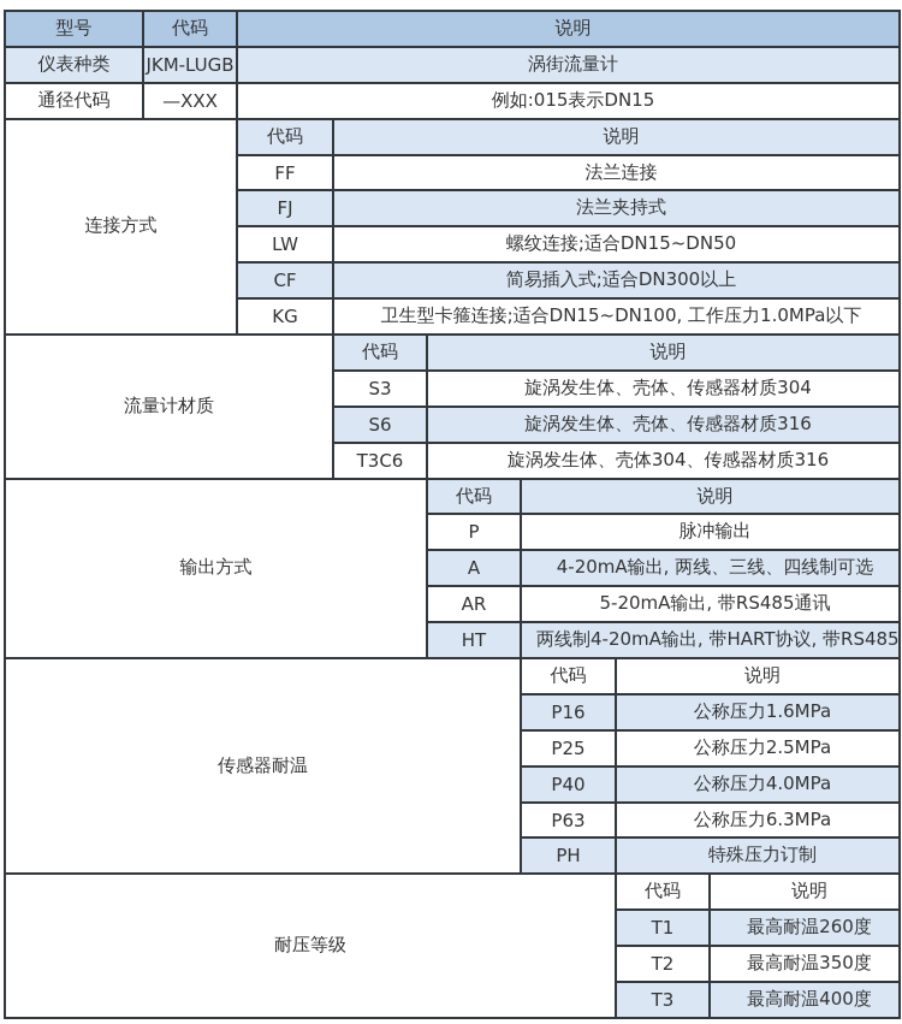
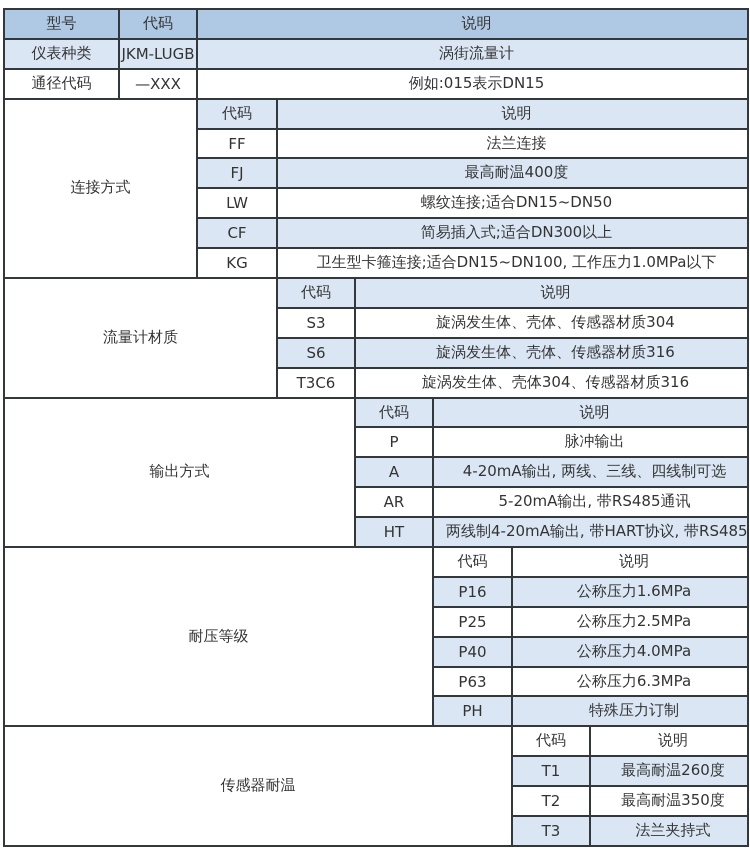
  型号	代码	说明
  仪表种类	JKM-LUGB	涡街流量计
  通径代码	—XXX	例如:015表示DN15
  连接方式	代码	说明
  FF	法兰连接
- FJ	法兰夹持式
+ FJ	最高耐温400度
  LW	螺纹连接;适合DN15~DN50
  CF	简易插入式;适合DN300以上
  KG	卫生型卡箍连接;适合DN15~DN100, 工作压力1.0MPa以下
  流量计材质	代码	说明
  S3	旋涡发生体、壳体、传感器材质304
  S6	旋涡发生体、壳体、传感器材质316
  T3C6	旋涡发生体、壳体304、传感器材质316
  输出方式	代码	说明
  P	脉冲输出
  A	4-20mA输出, 两线、三线、四线制可选
  AR	5-20mA输出, 带RS485通讯
  HT	两线制4-20mA输出, 带HART协议, 带RS485
- 传感器耐温	代码	说明
+ 耐压等级	代码	说明
  P16	公称压力1.6MPa
  P25	公称压力2.5MPa
  P40	公称压力4.0MPa
  P63	公称压力6.3MPa
  PH	特殊压力订制
- 耐压等级	代码	说明
+ 传感器耐温	代码	说明
  T1	最高耐温260度
  T2	最高耐温350度
- T3	最高耐温400度
+ T3	法兰夹持式
